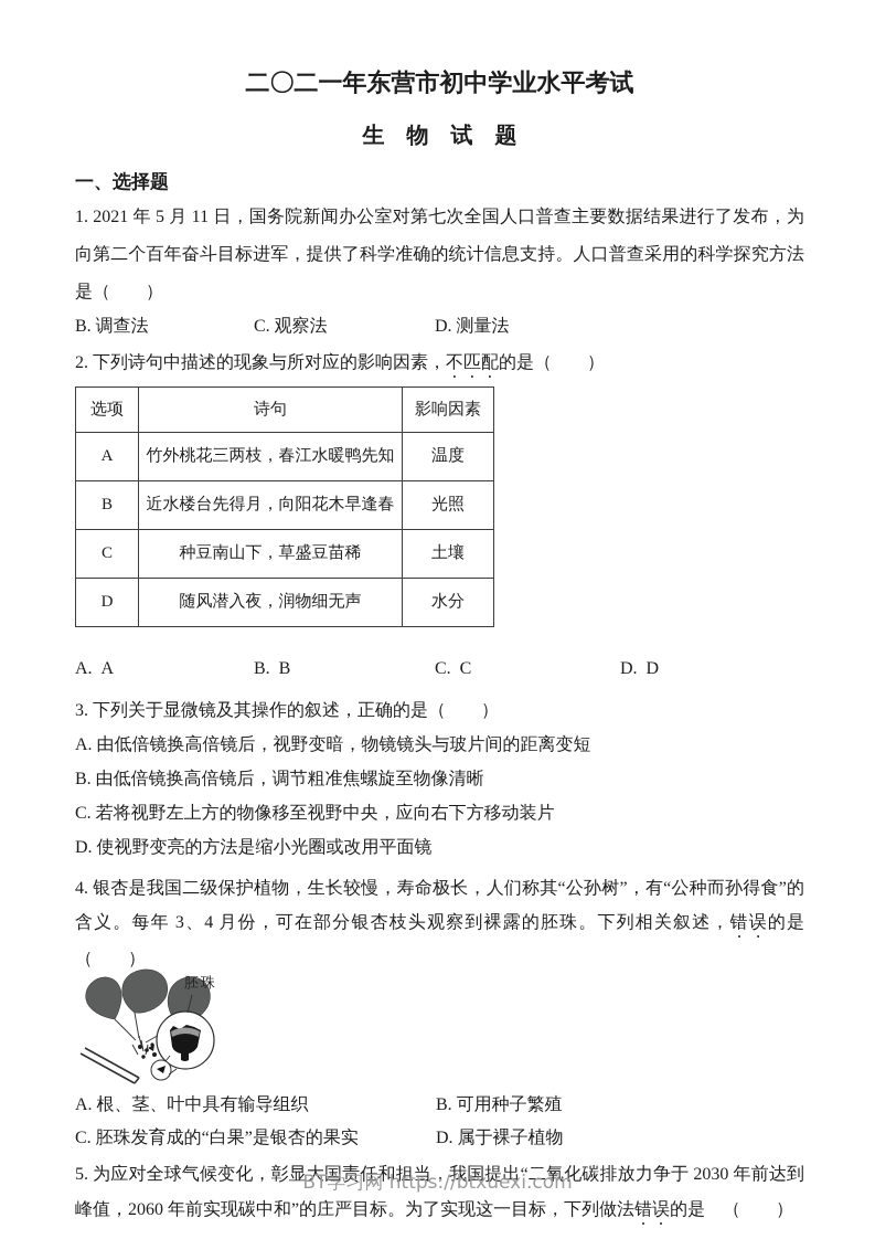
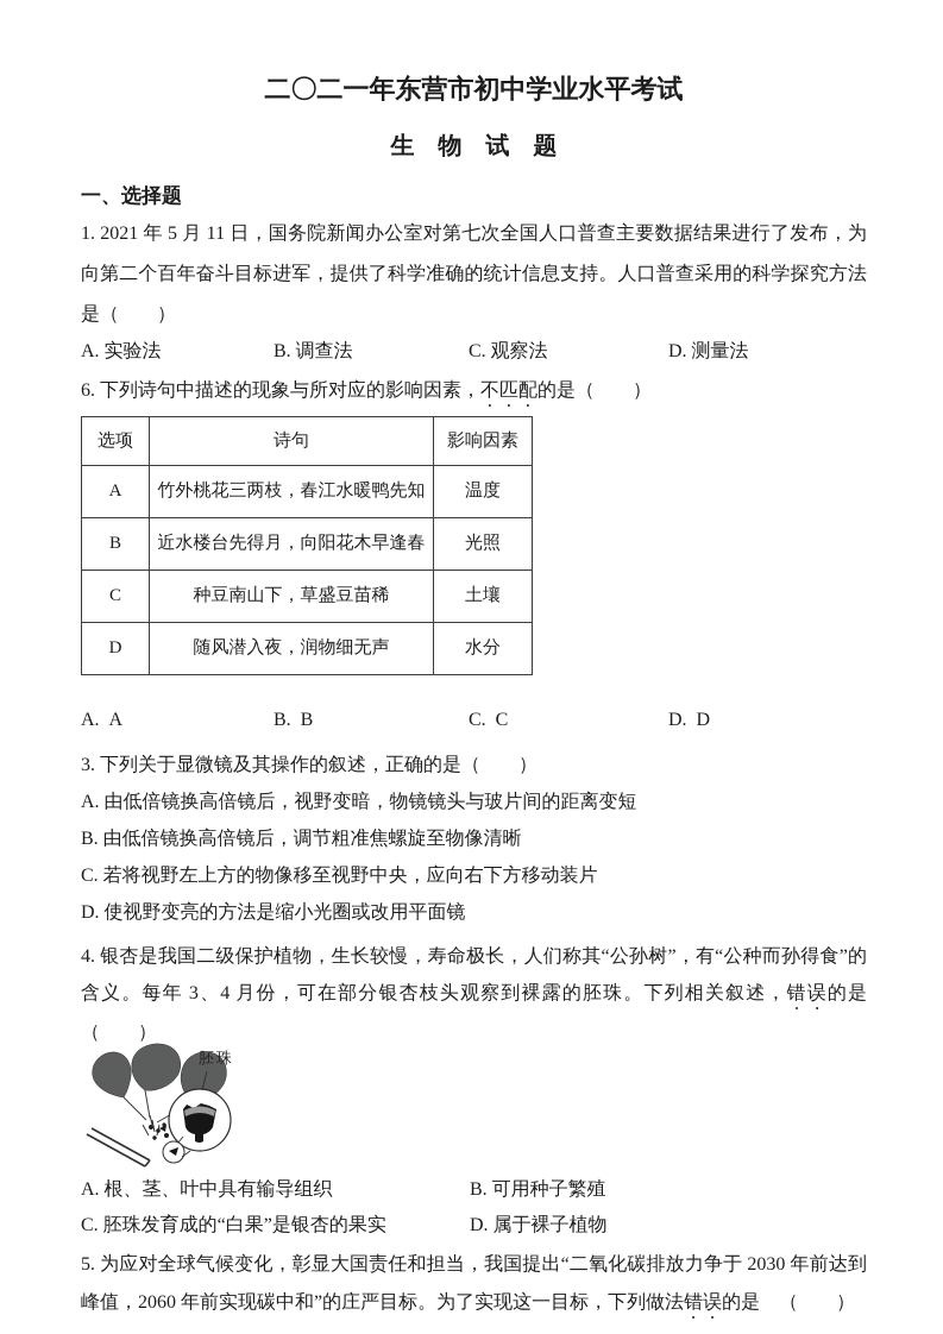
  二〇二一年东营市初中学业水平考试
  生 物 试 题
  一、选择题
  1. 2021 年 5 月 11 日，国务院新闻办公室对第七次全国人口普查主要数据结果进行了发布，为向第二个百年奋斗目标进军，提供了科学准确的统计信息支持。人口普查采用的科学探究方法是（ ）
+ A. 实验法
  B. 调查法
  C. 观察法
  D. 测量法
- 2. 下列诗句中描述的现象与所对应的影响因素，不匹配的是（ ）
+ 6. 下列诗句中描述的现象与所对应的影响因素，不匹配的是（ ）
  选项	诗句	影响因素
  A	竹外桃花三两枝，春江水暖鸭先知	温度
  B	近水楼台先得月，向阳花木早逢春	光照
  C	种豆南山下，草盛豆苗稀	土壤
  D	随风潜入夜，润物细无声	水分
  A. A
  B. B
  C. C
  D. D
  3. 下列关于显微镜及其操作的叙述，正确的是（ ）
  A. 由低倍镜换高倍镜后，视野变暗，物镜镜头与玻片间的距离变短
  B. 由低倍镜换高倍镜后，调节粗准焦螺旋至物像清晰
  C. 若将视野左上方的物像移至视野中央，应向右下方移动装片
  D. 使视野变亮的方法是缩小光圈或改用平面镜
  4. 银杏是我国二级保护植物，生长较慢，寿命极长，人们称其“公孙树”，有“公种而孙得食”的含义。每年 3、4 月份，可在部分银杏枝头观察到裸露的胚珠。下列相关叙述，错误的是（ ）
  胚珠
  A. 根、茎、叶中具有输导组织
  B. 可用种子繁殖
  C. 胚珠发育成的“白果”是银杏的果实
  D. 属于裸子植物
  5. 为应对全球气候变化，彰显大国责任和担当，我国提出“二氧化碳排放力争于 2030 年前达到峰值，2060 年前实现碳中和”的庄严目标。为了实现这一目标，下列做法错误的是 （ ）
- BT学习网 https://btxuexi.com
